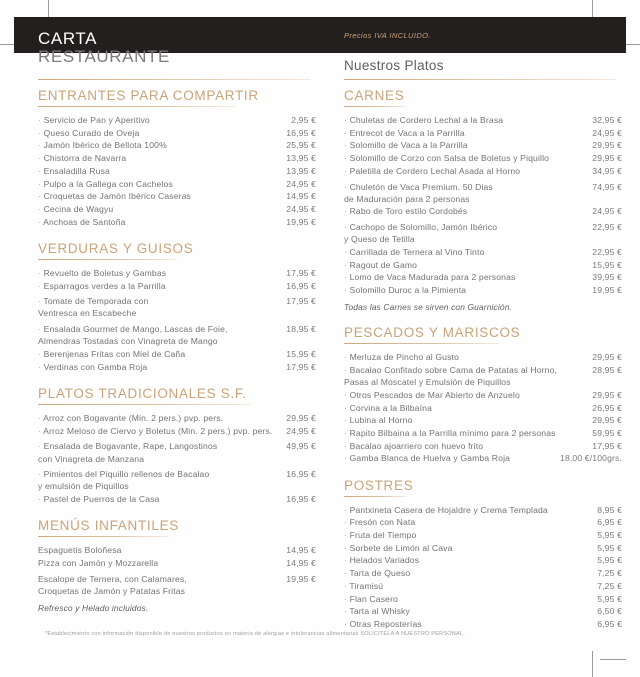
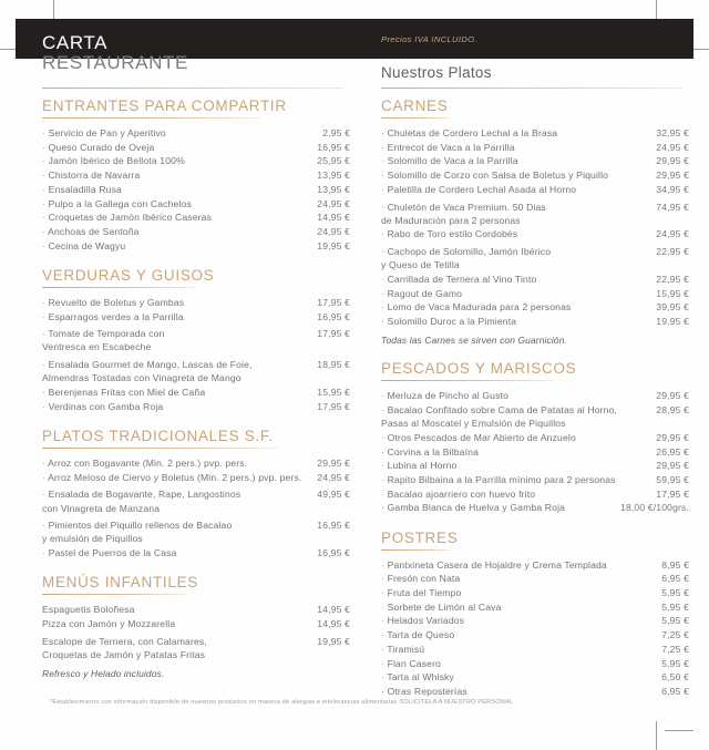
  CARTA
  RESTAURANTE
  Precios IVA INCLUIDO.
  Nuestros Platos
  ENTRANTES PARA COMPARTIR
  Servicio de Pan y Aperitivo
  2,95 €
  Queso Curado de Oveja
  16,95 €
  Jamón Ibérico de Bellota 100%
  25,95 €
  Chistorra de Navarra
  13,95 €
  Ensaladilla Rusa
  13,95 €
  Pulpo a la Gallega con Cachelos
  24,95 €
  Croquetas de Jamón Ibérico Caseras
  14,95 €
- Cecina de Wagyu
+ Anchoas de Santoña
  24,95 €
- Anchoas de Santoña
+ Cecina de Wagyu
  19,95 €
  VERDURAS Y GUISOS
  Revuelto de Boletus y Gambas
  17,95 €
  Esparragos verdes a la Parrilla
  16,95 €
  Tomate de Temporada con
  Ventresca en Escabeche
  17,95 €
  Ensalada Gourmet de Mango, Lascas de Foie,
  Almendras Tostadas con Vinagreta de Mango
  18,95 €
  Berenjenas Fritas con Miel de Caña
  15,95 €
  Verdinas con Gamba Roja
  17,95 €
  PLATOS TRADICIONALES S.F.
  Arroz con Bogavante (Min. 2 pers.) pvp. pers.
  29,95 €
  Arroz Meloso de Ciervo y Boletus (Min. 2 pers.) pvp. pers.
  24,95 €
  Ensalada de Bogavante, Rape, Langostinos
  con Vinagreta de Manzana
  49,95 €
  Pimientos del Piquillo rellenos de Bacalao
  y emulsión de Piquillos
  16,95 €
  Pastel de Puerros de la Casa
  16,95 €
  MENÚS INFANTILES
  Espaguetis Boloñesa
  14,95 €
  Pizza con Jamón y Mozzarella
  14,95 €
  Escalope de Ternera, con Calamares,
  Croquetas de Jamón y Patatas Fritas
  19,95 €
  Refresco y Helado incluidos.
  CARNES
  Chuletas de Cordero Lechal a la Brasa
  32,95 €
  Entrecot de Vaca a la Parrilla
  24,95 €
  Solomillo de Vaca a la Parrilla
  29,95 €
  Solomillo de Corzo con Salsa de Boletus y Piquillo
  29,95 €
  Paletilla de Cordero Lechal Asada al Horno
  34,95 €
  Chuletón de Vaca Premium. 50 Dias
  de Maduración para 2 personas
  74,95 €
  Rabo de Toro estilo Cordobés
  24,95 €
  Cachopo de Solomillo, Jamón Ibérico
  y Queso de Tetilla
  22,95 €
  Carrillada de Ternera al Vino Tinto
  22,95 €
  Ragout de Gamo
  15,95 €
  Lomo de Vaca Madurada para 2 personas
  39,95 €
  Solomillo Duroc a la Pimienta
  19,95 €
  Todas las Carnes se sirven con Guarnición.
  PESCADOS Y MARISCOS
  Merluza de Pincho al Gusto
  29,95 €
  Bacalao Confitado sobre Cama de Patatas al Horno,
  Pasas al Moscatel y Emulsión de Piquillos
  28,95 €
  Otros Pescados de Mar Abierto de Anzuelo
  29,95 €
  Corvina a la Bilbaína
  26,95 €
  Lubina al Horno
  29,95 €
  Rapito Bilbaina a la Parrilla mínimo para 2 personas
  59,95 €
  Bacalao ajoarriero con huevo frito
  17,95 €
  Gamba Blanca de Huelva y Gamba Roja
  18,00 €/100grs.
  POSTRES
  Pantxineta Casera de Hojaldre y Crema Templada
  8,95 €
  Fresón con Nata
  6,95 €
  Fruta del Tiempo
  5,95 €
  Sorbete de Limón al Cava
  5,95 €
  Helados Variados
  5,95 €
  Tarta de Queso
  7,25 €
  Tiramisú
  7,25 €
  Flan Casero
  5,95 €
  Tarta al Whisky
  6,50 €
  Otras Reposterías
  6,95 €
